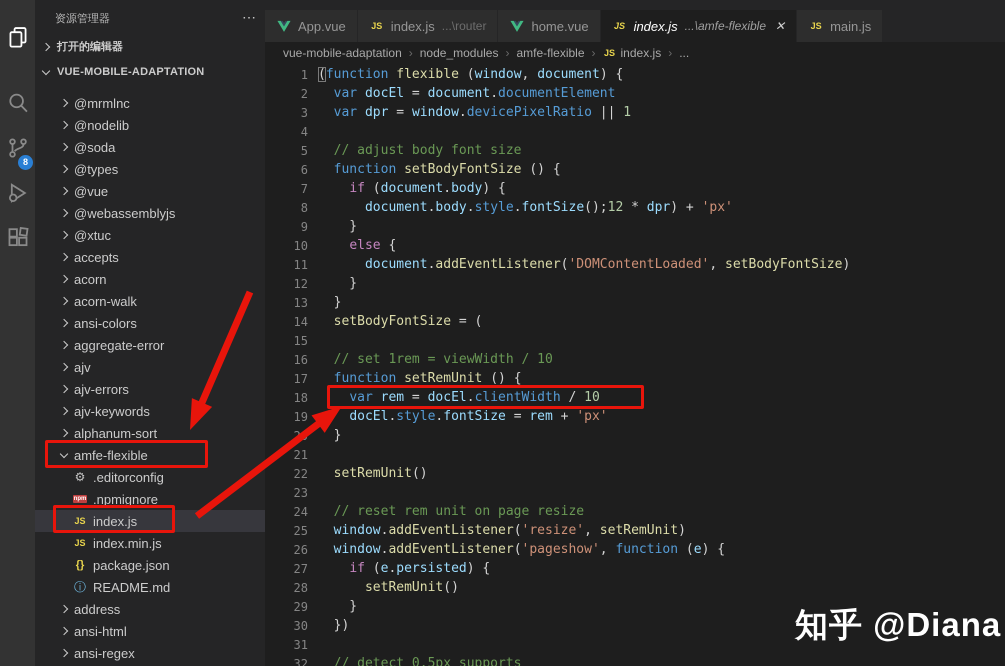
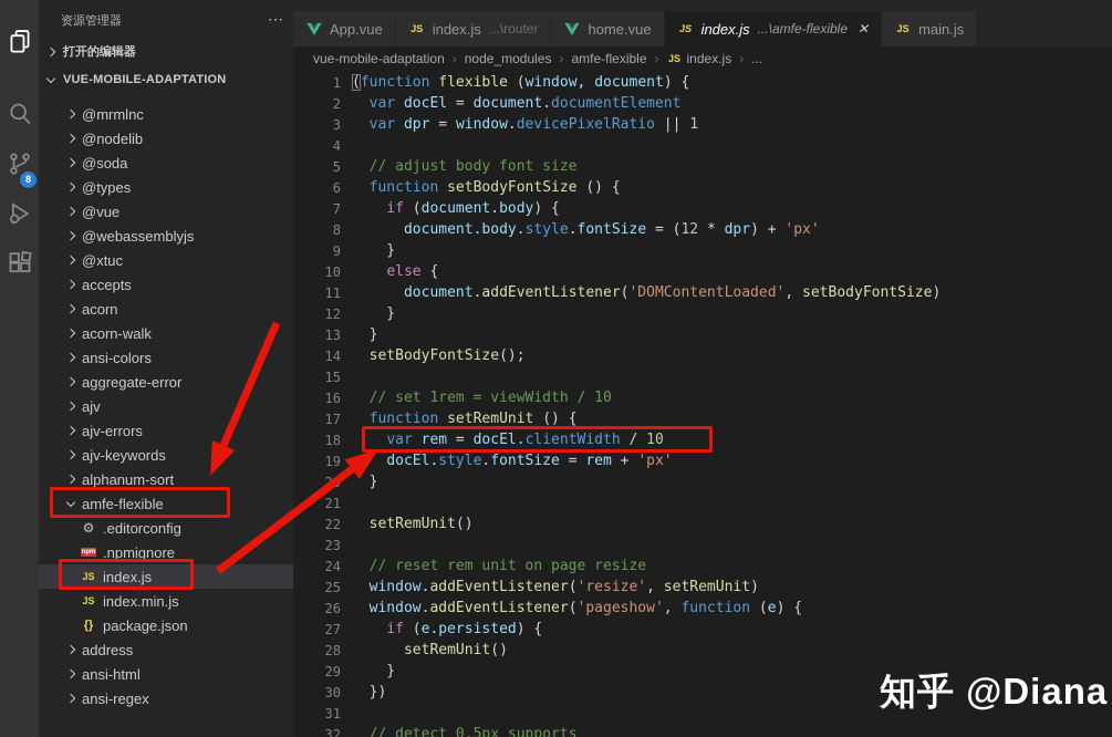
  8
  资源管理器
  ⋯
  打开的编辑器
  VUE-MOBILE-ADAPTATION
  @mrmlnc
  @nodelib
  @soda
  @types
  @vue
  @webassemblyjs
  @xtuc
  accepts
  acorn
  acorn-walk
  ansi-colors
  aggregate-error
  ajv
  ajv-errors
  ajv-keywords
  alphanum-sort
  amfe-flexible
  ⚙
  .editorconfig
  .npmignore
  JS
  index.js
  JS
  index.min.js
  {}
  package.json
- ⓘ
- README.md
  address
  ansi-html
  ansi-regex
  App.vue
  JS
  index.js
  ...\router
  home.vue
  JS
  index.js
  ...\amfe-flexible
  ✕
  JS
  main.js
  vue-mobile-adaptation
  ›
  node_modules
  ›
  amfe-flexible
  ›
  JS
  index.js
  ›
  ...
  1
  (function flexible (window, document) {
  2
  var docEl = document.documentElement
  3
  var dpr = window.devicePixelRatio || 1
  4
  5
  // adjust body font size
  6
  function setBodyFontSize () {
  7
  if (document.body) {
  8
- document.body.style.fontSize();12 * dpr) + 'px'
+ document.body.style.fontSize = (12 * dpr) + 'px'
  9
  }
  10
  else {
  11
  document.addEventListener('DOMContentLoaded', setBodyFontSize)
  12
  }
  13
  }
  14
- setBodyFontSize = (
+ setBodyFontSize();
  15
  16
  // set 1rem = viewWidth / 10
  17
  function setRemUnit () {
  18
  var rem = docEl.clientWidth / 10
  19
  docEl.style.fontSize = rem + 'px'
  }
  21
  22
  setRemUnit()
  23
  24
  // reset rem unit on page resize
  25
  window.addEventListener('resize', setRemUnit)
  26
  window.addEventListener('pageshow', function (e) {
  27
  if (e.persisted) {
  28
  setRemUnit()
  29
  }
  30
  })
  31
  32
  // detect 0.5px supports
  知乎 @Diana
